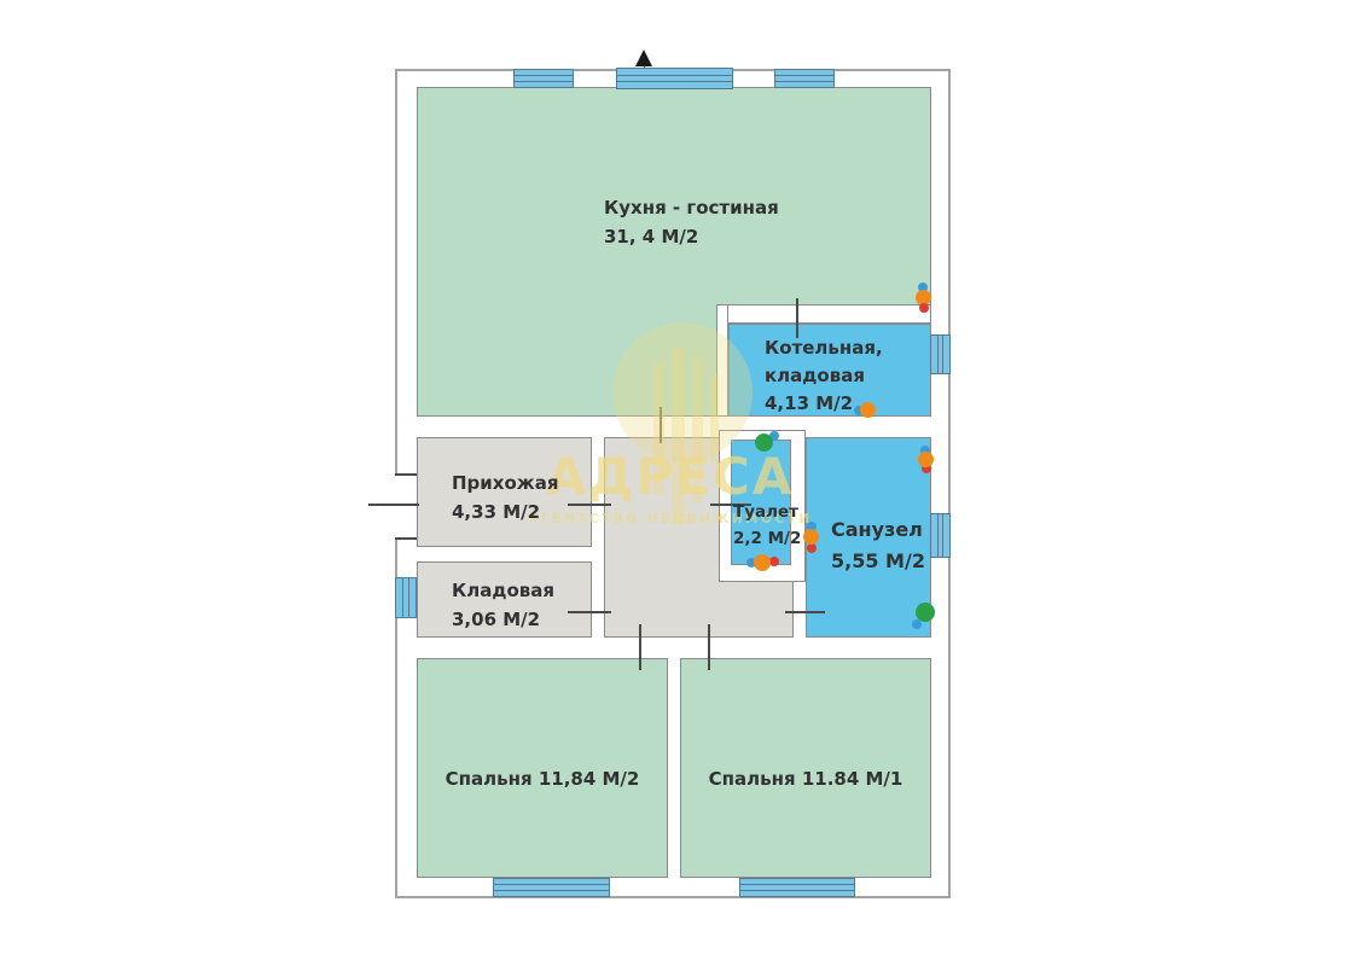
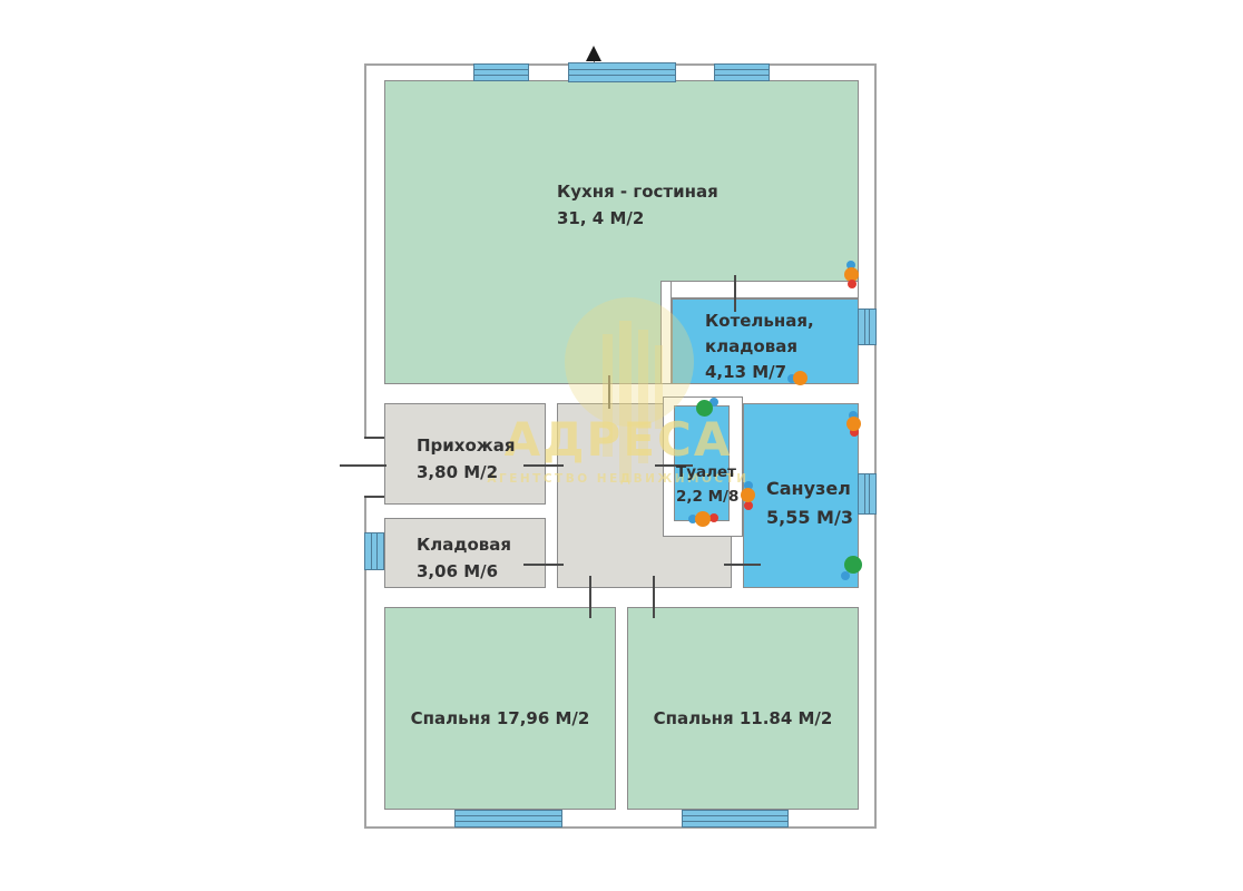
  АДРЕСА
  АГЕНТСТВО НЕДВИЖИМОСТИ
  Кухня - гостиная
  31, 4 М/2
  Котельная,
  кладовая
- 4,13 М/2
+ 4,13 М/7
  Прихожая
- 4,33 М/2
+ 3,80 М/2
  Кладовая
- 3,06 М/2
+ 3,06 М/6
  Туалет
- 2,2 М/2
+ 2,2 М/8
  Санузел
- 5,55 М/2
+ 5,55 М/3
- Спальня 11,84 М/2
+ Спальня 17,96 М/2
- Спальня 11.84 М/1
+ Спальня 11.84 М/2
